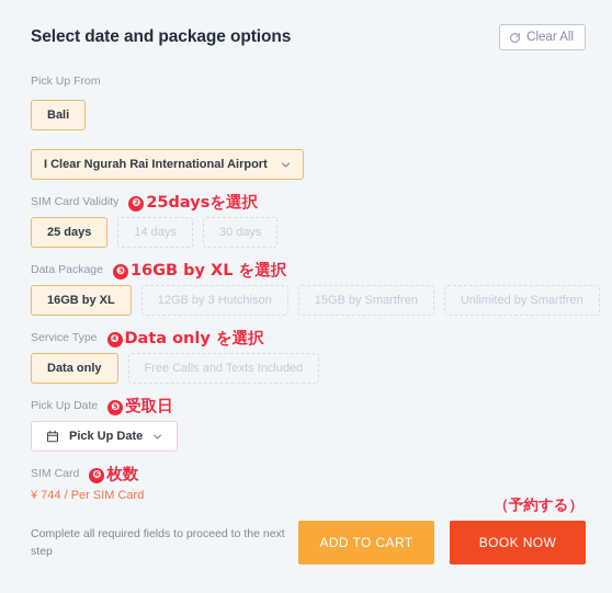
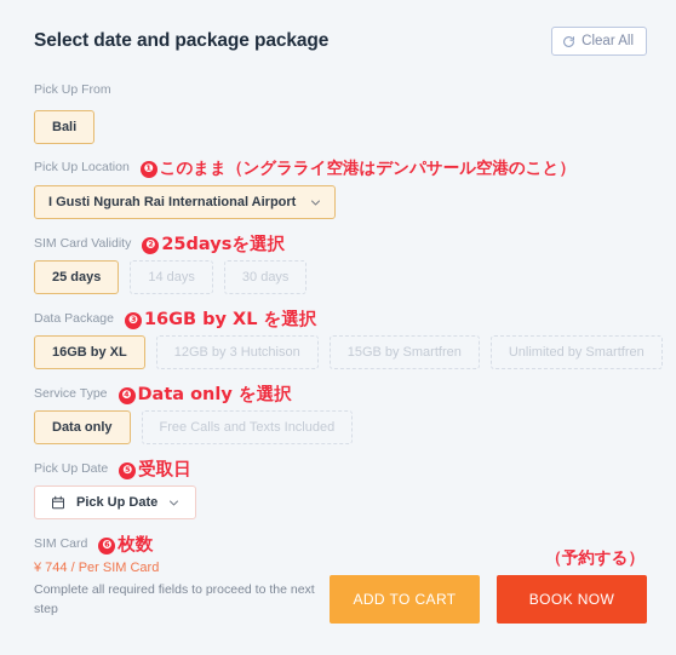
- Select date and package options
+ Select date and package package
  Clear All
  Pick Up From
  Bali
+ Pick Up Location
+ ❶
+ このまま（ングラライ空港はデンパサール空港のこと）
- I Clear Ngurah Rai International Airport
+ I Gusti Ngurah Rai International Airport
  SIM Card Validity
  ❷
  25daysを選択
  25 days
  14 days
  30 days
  Data Package
  ❸
  16GB by XL を選択
  16GB by XL
  12GB by 3 Hutchison
  15GB by Smartfren
  Unlimited by Smartfren
  Service Type
  ❹
  Data only を選択
  Data only
  Free Calls and Texts Included
  Pick Up Date
  ❺
  受取日
  Pick Up Date
  SIM Card
  ❻
  枚数
  ¥ 744 / Per SIM Card
  （予約する）
  Complete all required fields to proceed to the next step
  ADD TO CART
  BOOK NOW
